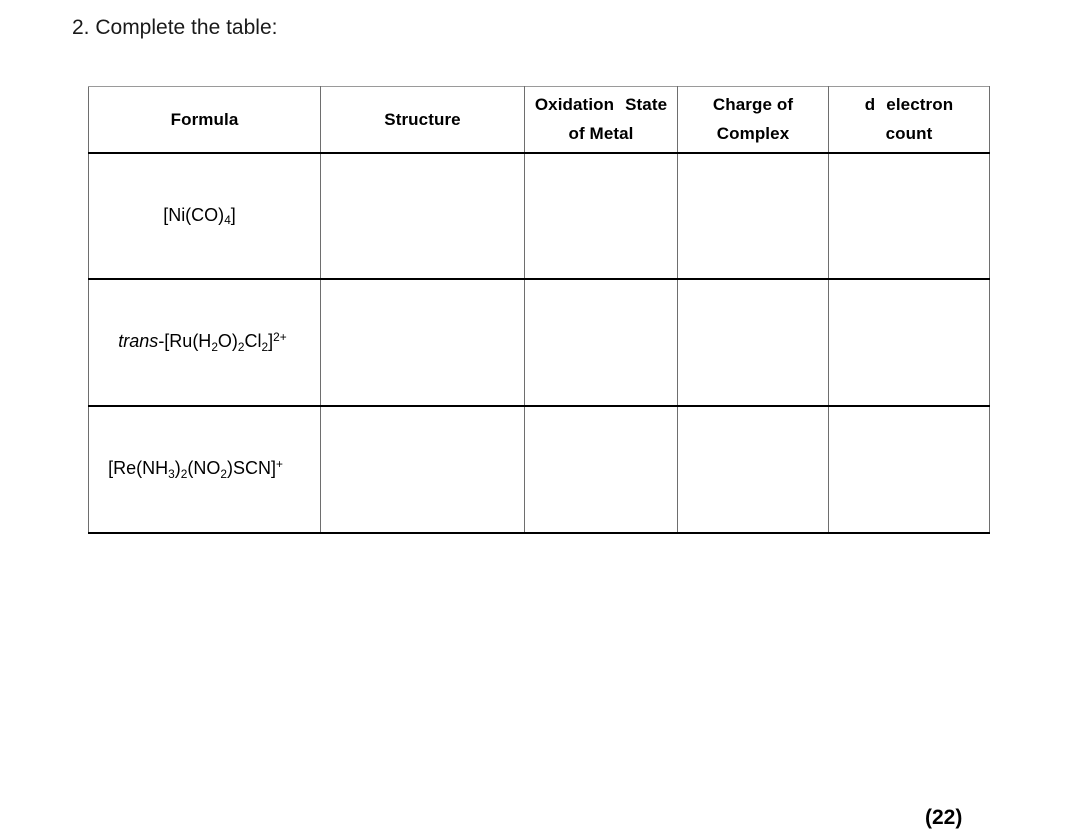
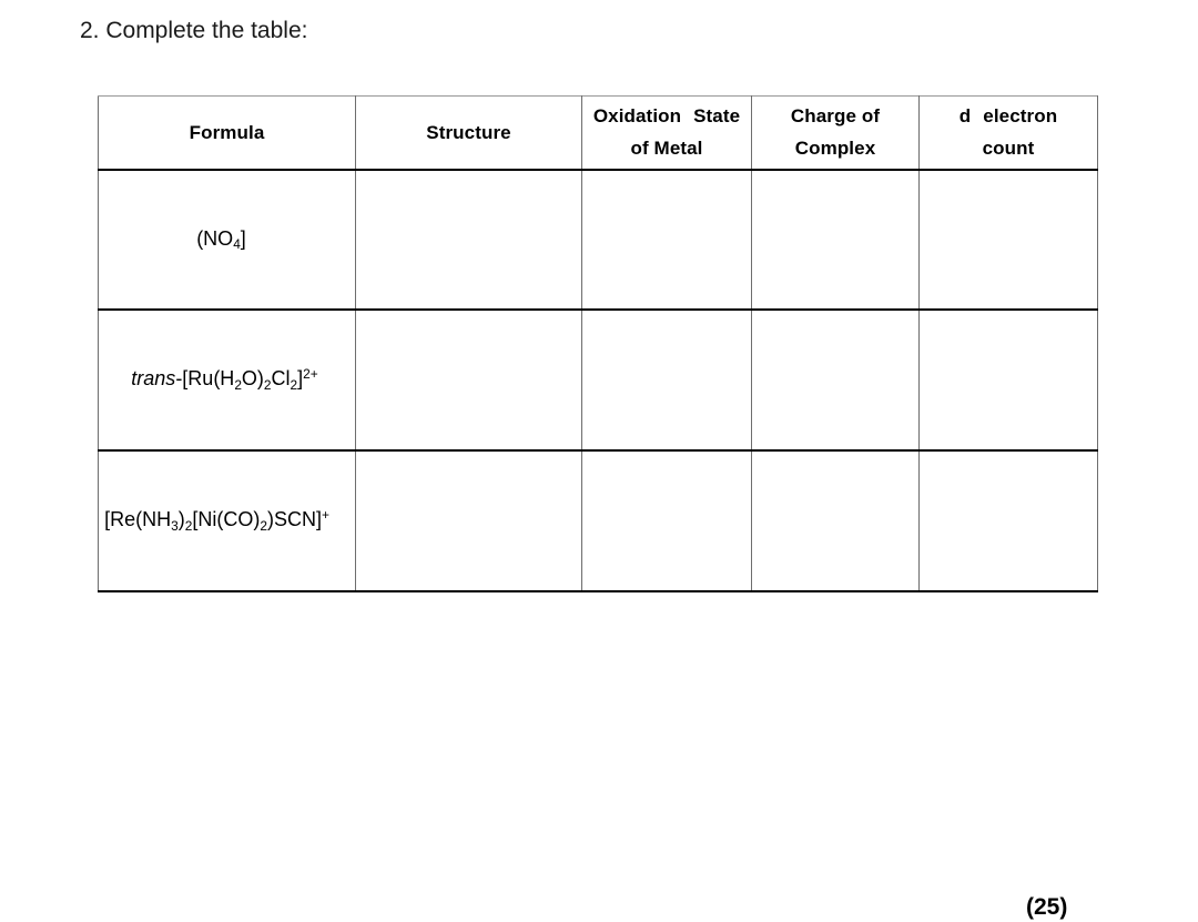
  2. Complete the table:
  Formula	Structure	Oxidation State of Metal	Charge of Complex	d electron count
- [Ni(CO)4]
+ (NO4]
  trans-[Ru(H2O)2Cl2]2+
- [Re(NH3)2(NO2)SCN]+
+ [Re(NH3)2[Ni(CO)2)SCN]+
- (22)
+ (25)
